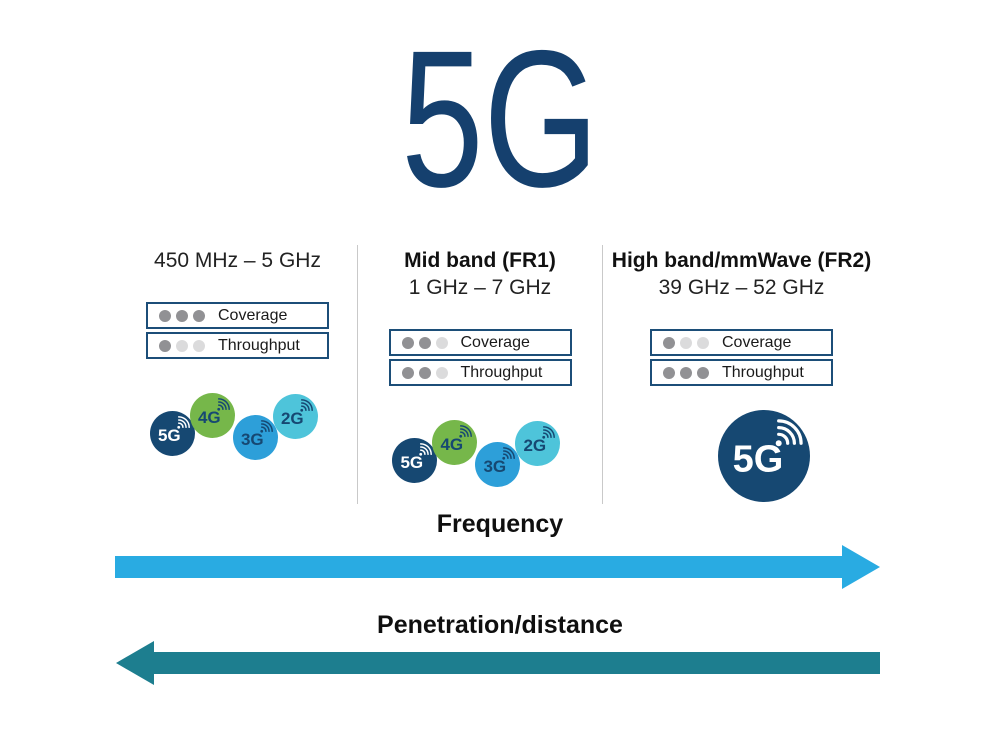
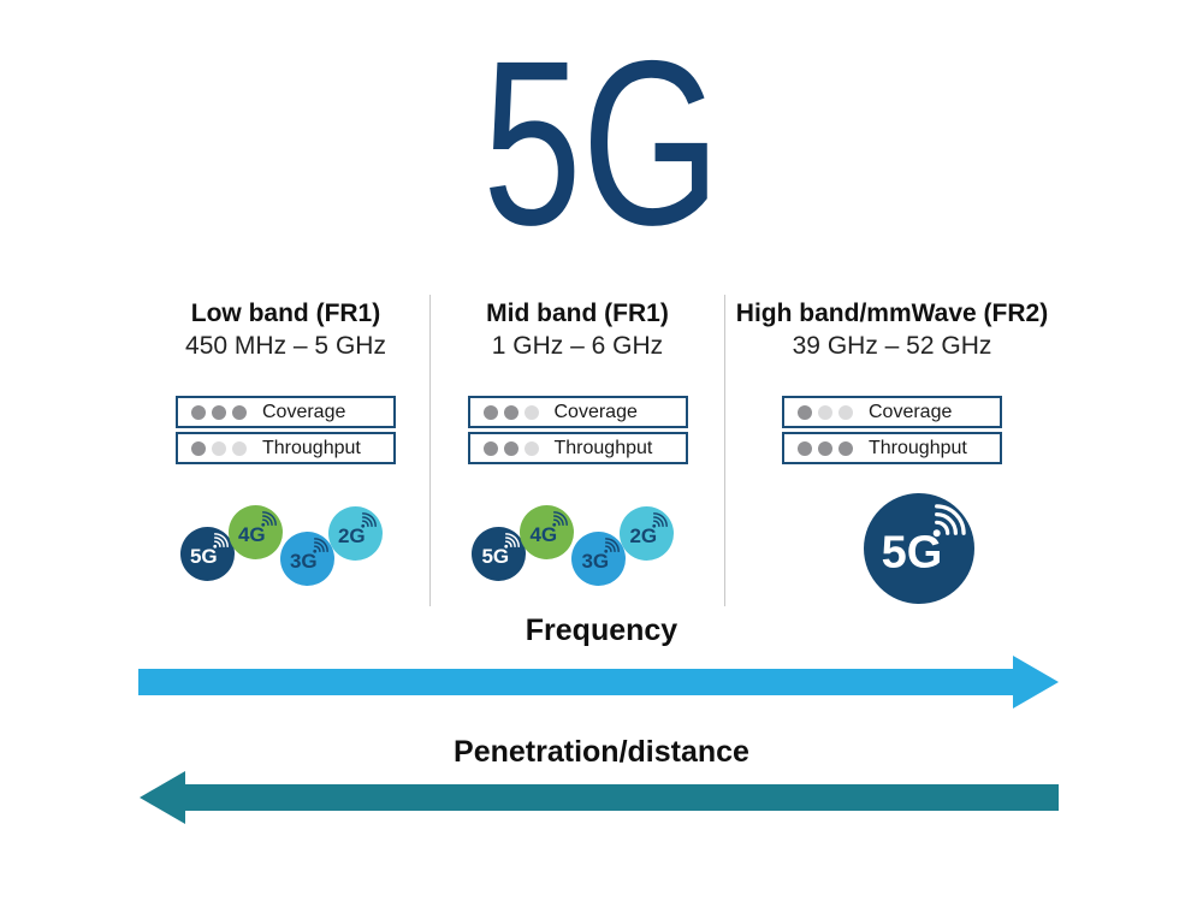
  5G
+ Low band (FR1)
  450 MHz – 5 GHz
  Coverage
  Throughput
  5G
  4G
  3G
  2G
  Mid band (FR1)
- 1 GHz – 7 GHz
+ 1 GHz – 6 GHz
  Coverage
  Throughput
  5G
  4G
  3G
  2G
  High band/mmWave (FR2)
  39 GHz – 52 GHz
  Coverage
  Throughput
  5G
  Frequency
  Penetration/distance
